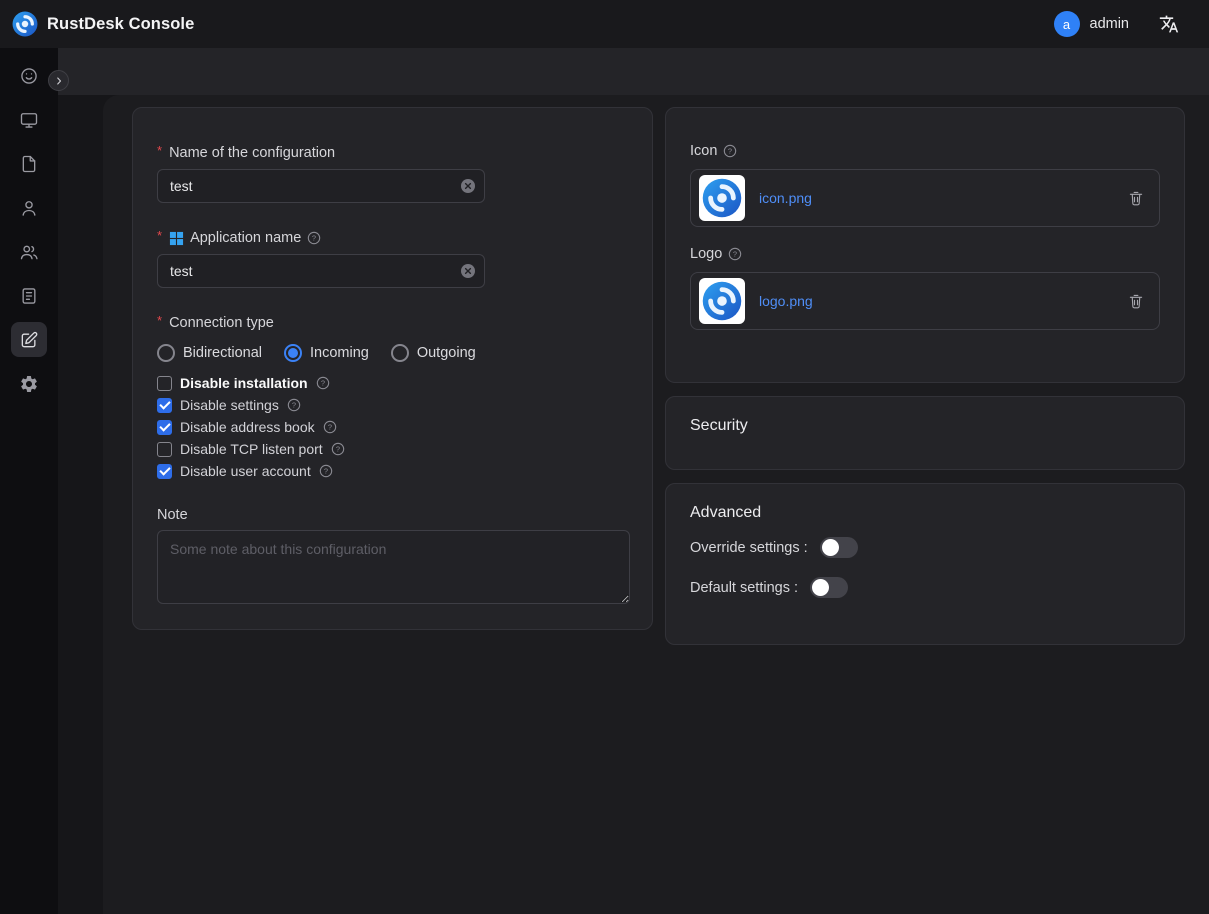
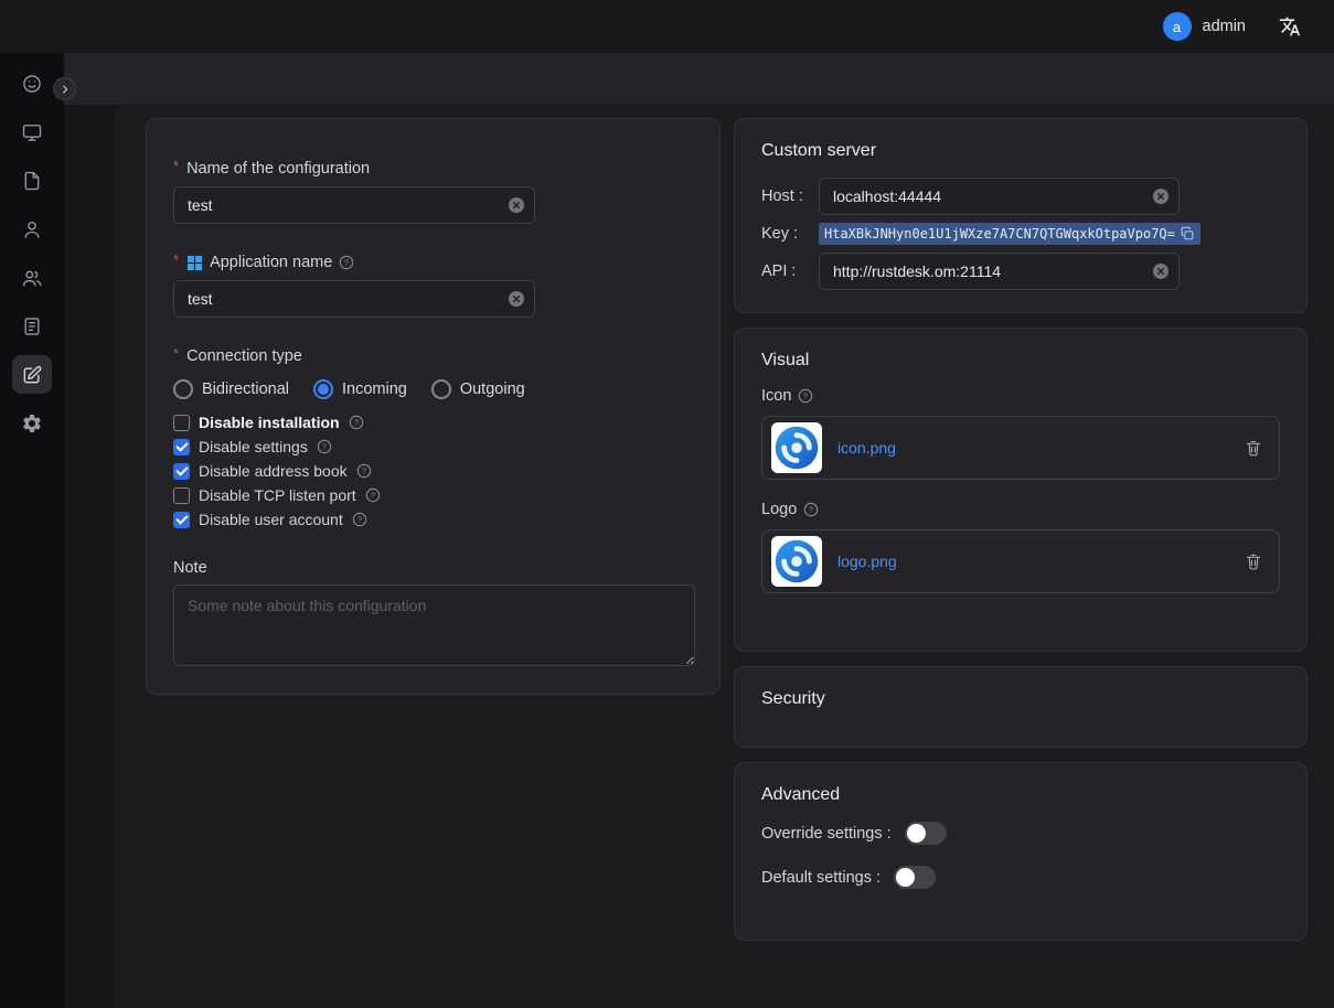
- RustDesk Console
  a
  admin
  Name of the configuration
  test
  Application name
  ?
  test
  Connection type
  Bidirectional
  Incoming
  Outgoing
  Disable installation
  ?
  Disable settings
  ?
  Disable address book
  ?
  Disable TCP listen port
  ?
  Disable user account
  ?
  Note
  Some note about this configuration
+ Custom server
+ Host :
+ localhost:44444
+ Key :
+ HtaXBkJNHyn0e1U1jWXze7A7CN7QTGWqxkOtpaVpo7Q=
+ API :
+ http://rustdesk.om:21114
+ Visual
  Icon
  ?
  icon.png
  Logo
  ?
  logo.png
  Security
  Advanced
  Override settings :
  Default settings :
